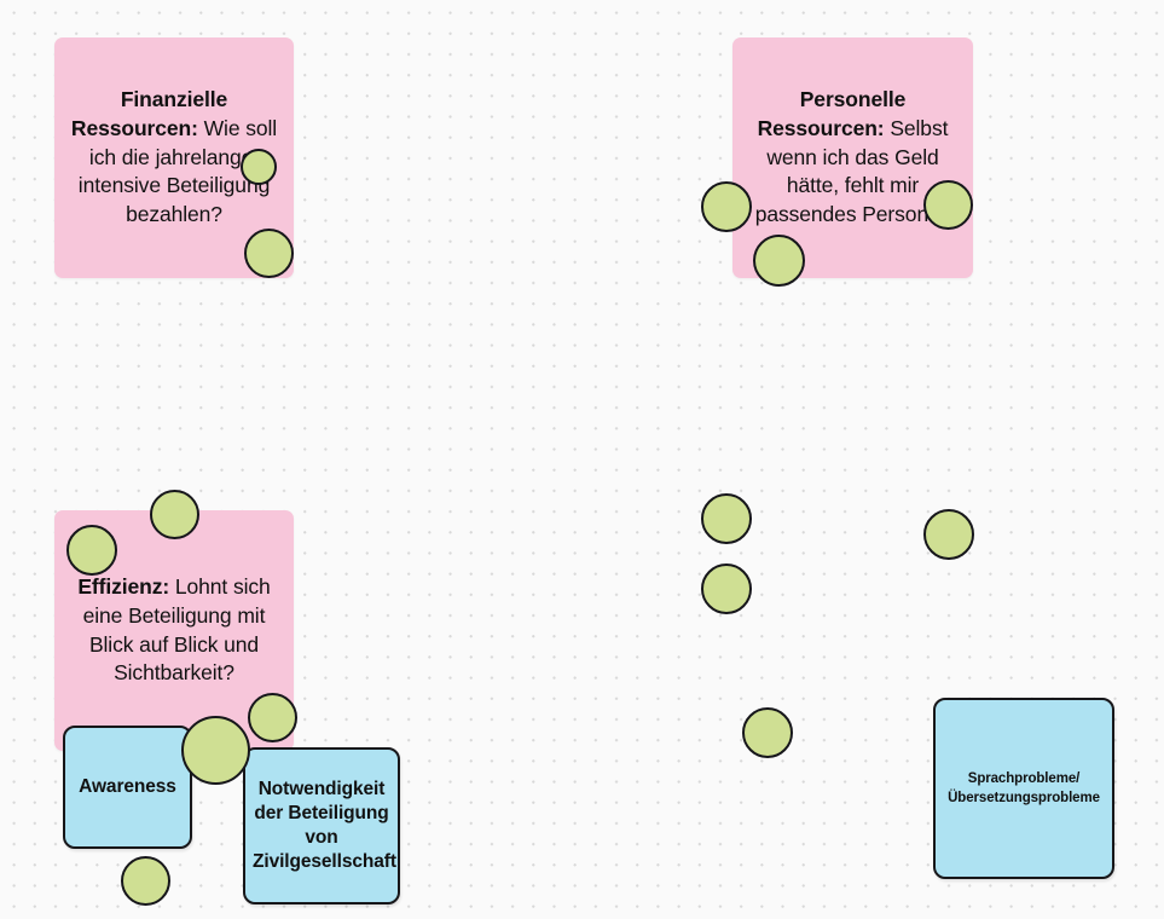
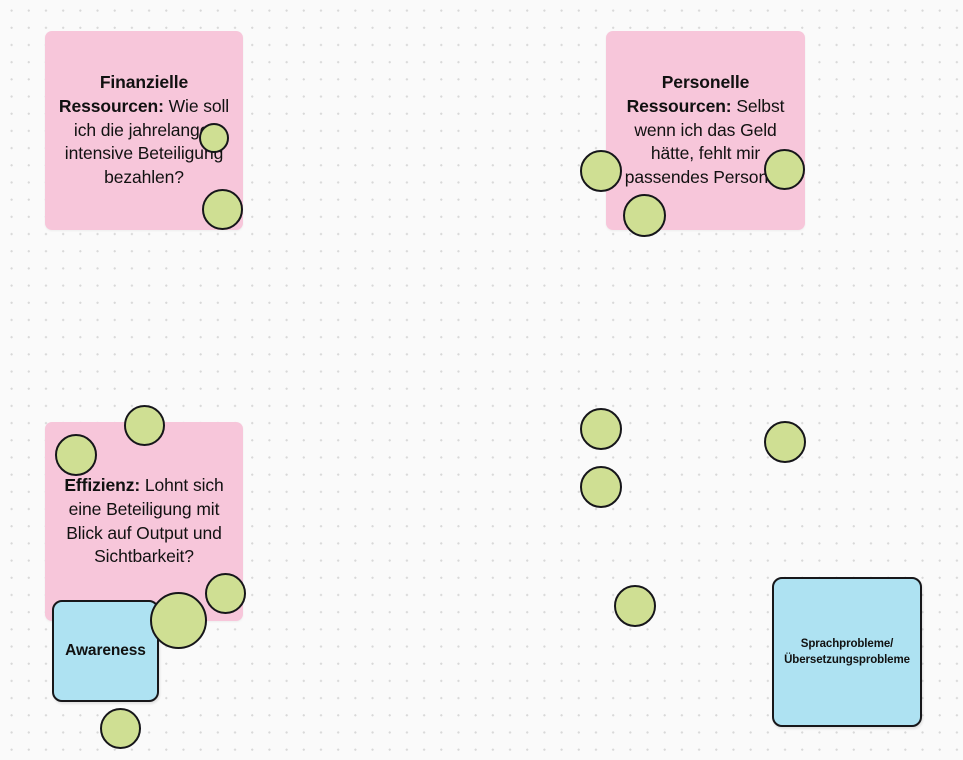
  Finanzielle Ressourcen: Wie soll ich die jahrelang intensive Beteiligung bezahlen?
  Personelle Ressourcen: Selbst wenn ich das Geld hätte, fehlt mir passendes Person
- Effizienz: Lohnt sich eine Beteiligung mit Blick auf Blick und Sichtbarkeit?
+ Effizienz: Lohnt sich eine Beteiligung mit Blick auf Output und Sichtbarkeit?
  Awareness
- Notwendigkeit der Beteiligung von Zivilgesellschaft
  Sprachprobleme/ Übersetzungsprobleme
